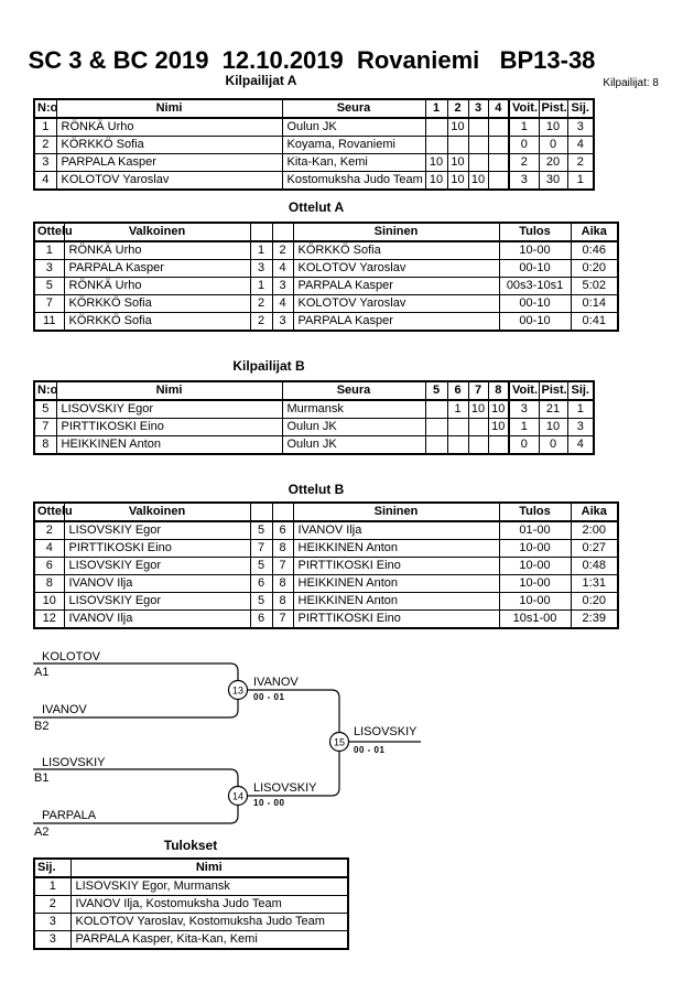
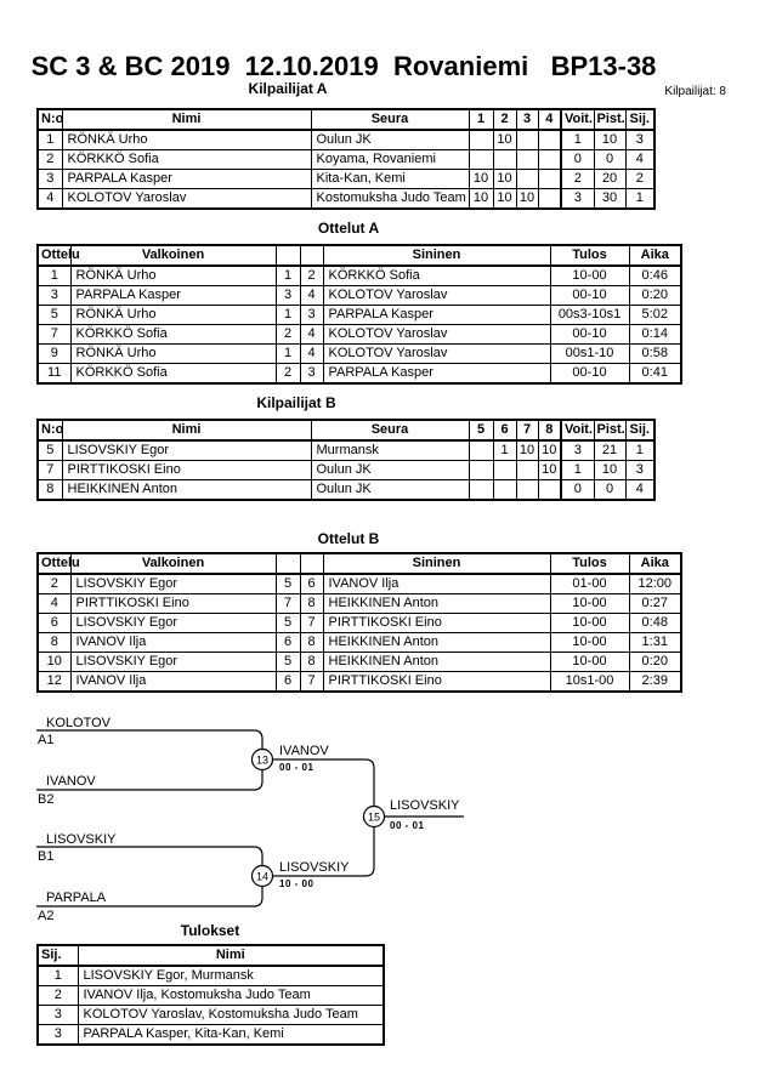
  SC 3 & BC 2019 12.10.2019 Rovaniemi BP13-38
  Kilpailijat A
  Kilpailijat: 8
  N:o	Nimi	Seura	1	2	3	4	Voit.	Pist.	Sij.
  1	RÖNKÄ Urho	Oulun JK		10			1	10	3
  2	KÖRKKÖ Sofia	Koyama, Rovaniemi					0	0	4
  3	PARPALA Kasper	Kita-Kan, Kemi	10	10			2	20	2
  4	KOLOTOV Yaroslav	Kostomuksha Judo Team	10	10	10		3	30	1
  Ottelut A
  Ottelu	Valkoinen			Sininen	Tulos	Aika
  1	RÖNKÄ Urho	1	2	KÖRKKÖ Sofia	10-00	0:46
  3	PARPALA Kasper	3	4	KOLOTOV Yaroslav	00-10	0:20
  5	RÖNKÄ Urho	1	3	PARPALA Kasper	00s3-10s1	5:02
  7	KÖRKKÖ Sofia	2	4	KOLOTOV Yaroslav	00-10	0:14
+ 9	RÖNKÄ Urho	1	4	KOLOTOV Yaroslav	00s1-10	0:58
  11	KÖRKKÖ Sofia	2	3	PARPALA Kasper	00-10	0:41
  Kilpailijat B
  N:o	Nimi	Seura	5	6	7	8	Voit.	Pist.	Sij.
  5	LISOVSKIY Egor	Murmansk		1	10	10	3	21	1
  7	PIRTTIKOSKI Eino	Oulun JK				10	1	10	3
  8	HEIKKINEN Anton	Oulun JK					0	0	4
  Ottelut B
  Ottelu	Valkoinen			Sininen	Tulos	Aika
- 2	LISOVSKIY Egor	5	6	IVANOV Ilja	01-00	2:00
+ 2	LISOVSKIY Egor	5	6	IVANOV Ilja	01-00	12:00
  4	PIRTTIKOSKI Eino	7	8	HEIKKINEN Anton	10-00	0:27
  6	LISOVSKIY Egor	5	7	PIRTTIKOSKI Eino	10-00	0:48
  8	IVANOV Ilja	6	8	HEIKKINEN Anton	10-00	1:31
  10	LISOVSKIY Egor	5	8	HEIKKINEN Anton	10-00	0:20
  12	IVANOV Ilja	6	7	PIRTTIKOSKI Eino	10s1-00	2:39
  13
  14
  15
  KOLOTOV
  A1
  IVANOV
  B2
  IVANOV
  00 - 01
  LISOVSKIY
  B1
  PARPALA
  A2
  LISOVSKIY
  10 - 00
  LISOVSKIY
  00 - 01
  Tulokset
  Sij.	Nimi
  1	LISOVSKIY Egor, Murmansk
  2	IVANOV Ilja, Kostomuksha Judo Team
  3	KOLOTOV Yaroslav, Kostomuksha Judo Team
  3	PARPALA Kasper, Kita-Kan, Kemi
